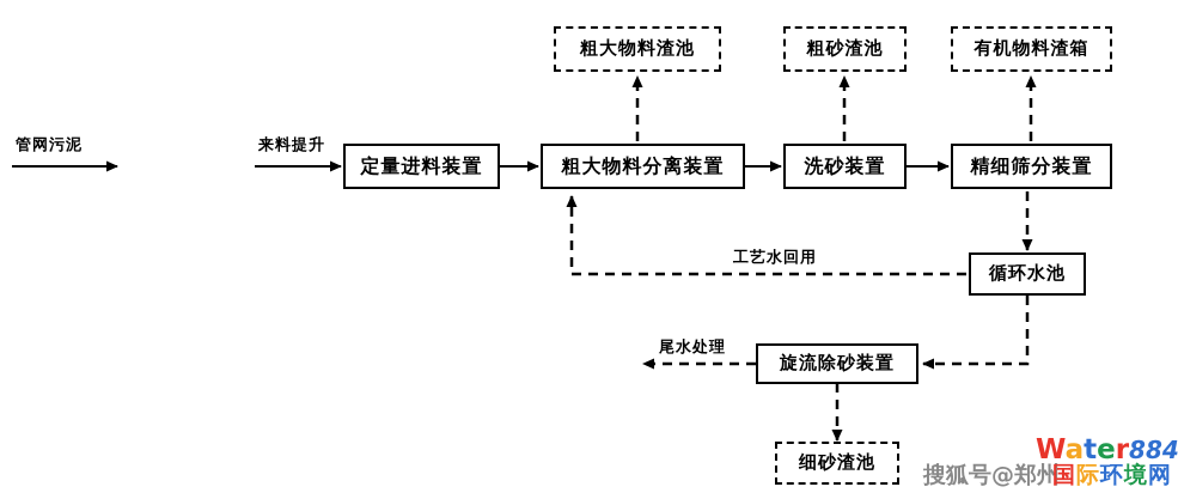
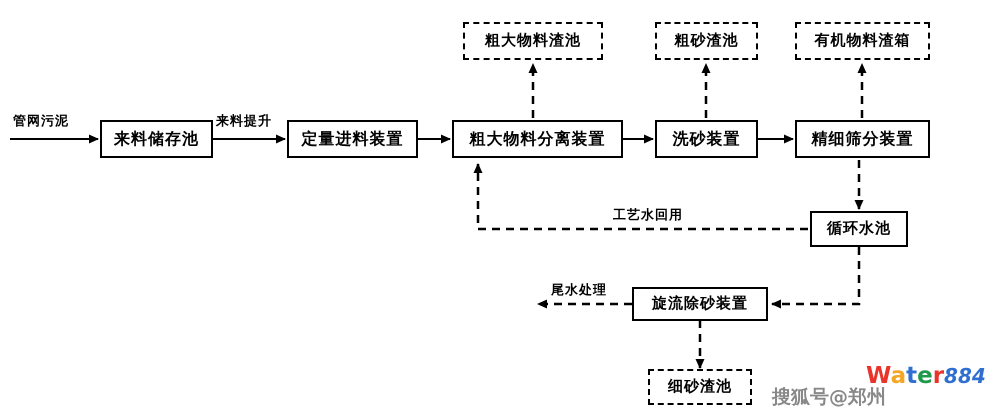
  管网污泥
  来料提升
  工艺水回用
  尾水处理
  粗大物料渣池
  粗砂渣池
  有机物料渣箱
+ 来料储存池
  定量进料装置
  粗大物料分离装置
  洗砂装置
  精细筛分装置
  循环水池
  旋流除砂装置
  细砂渣池
  搜狐号@郑州
- 国际环境网
  Water884
